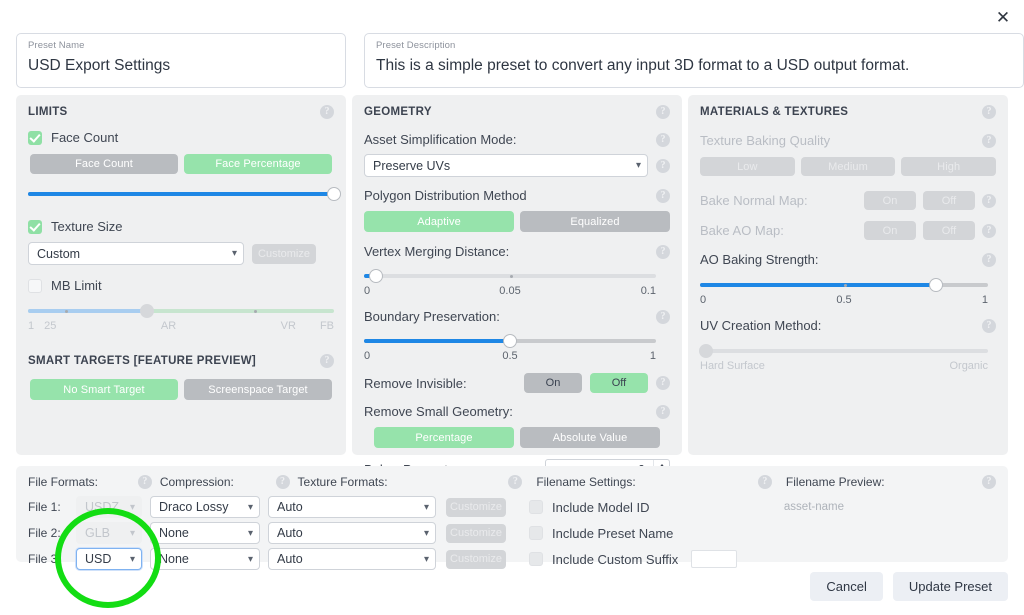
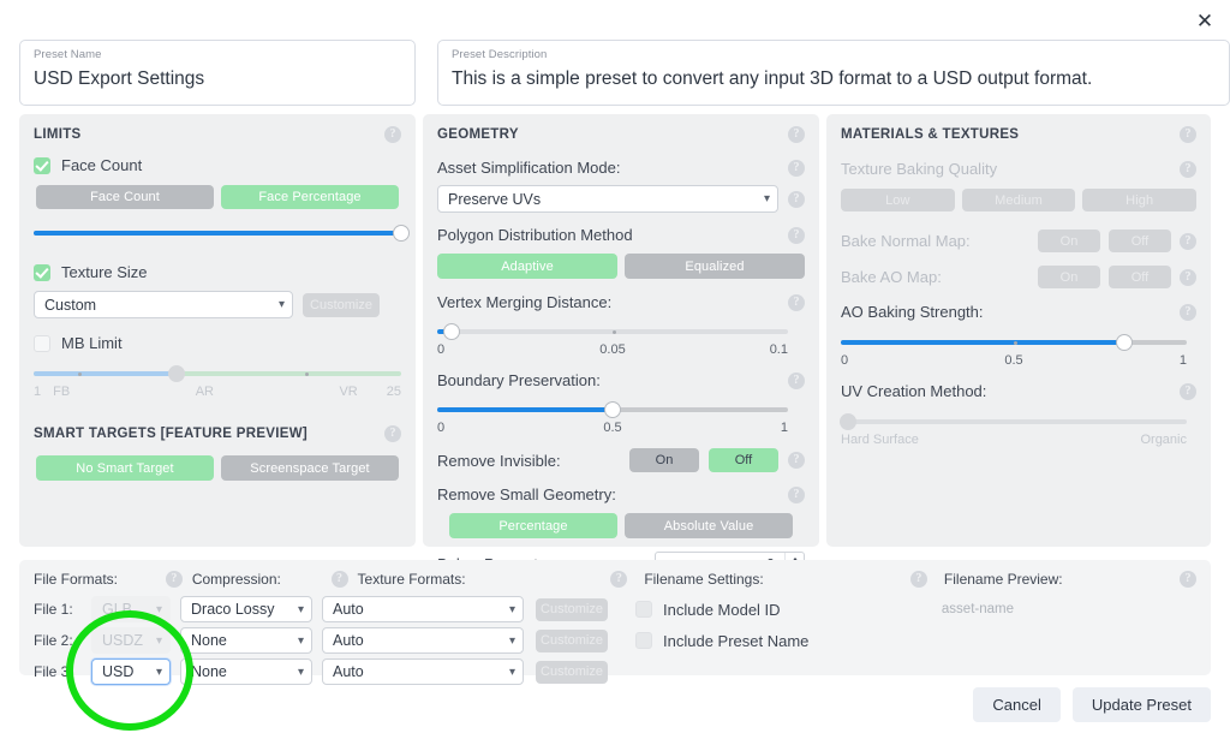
  ✕
  Preset Name
  USD Export Settings
  Preset Description
  This is a simple preset to convert any input 3D format to a USD output format.
  LIMITS
  ?
  Face Count
  Face Count
  Face Percentage
  Texture Size
  Custom
  ▾
  MB Limit
  1
- 25
+ FB
  AR
  VR
- FB
+ 25
  SMART TARGETS [FEATURE PREVIEW]
  ?
  No Smart Target
  Screenspace Target
  GEOMETRY
  ?
  Asset Simplification Mode:
  ?
  Preserve UVs
  ▾
  ?
  Polygon Distribution Method
  ?
  Adaptive
  Equalized
  Vertex Merging Distance:
  ?
  0
  0.05
  0.1
  Boundary Preservation:
  ?
  0
  0.5
  1
  Remove Invisible:
  On
  Off
  ?
  Remove Small Geometry:
  ?
  Percentage
  Absolute Value
  MATERIALS & TEXTURES
  ?
  Texture Baking Quality
  ?
  Bake Normal Map:
  ?
  Bake AO Map:
  ?
  AO Baking Strength:
  ?
  0
  0.5
  1
  UV Creation Method:
  ?
  Hard Surface
  Organic
  File Formats:
  ?
  Compression:
  ?
  Texture Formats:
  ?
  Filename Settings:
  ?
  Filename Preview:
  ?
  File 1:
- USDZ
+ GLB
  ▾
  Draco Lossy
  ▾
  Auto
  ▾
  Include Model ID
  asset-name
  File 2:
- GLB
+ USDZ
  ▾
  None
  ▾
  Auto
  ▾
  Include Preset Name
  File 3:
  USD
  ▾
  None
  ▾
  Auto
  ▾
- Include Custom Suffix
  Cancel
  Update Preset
